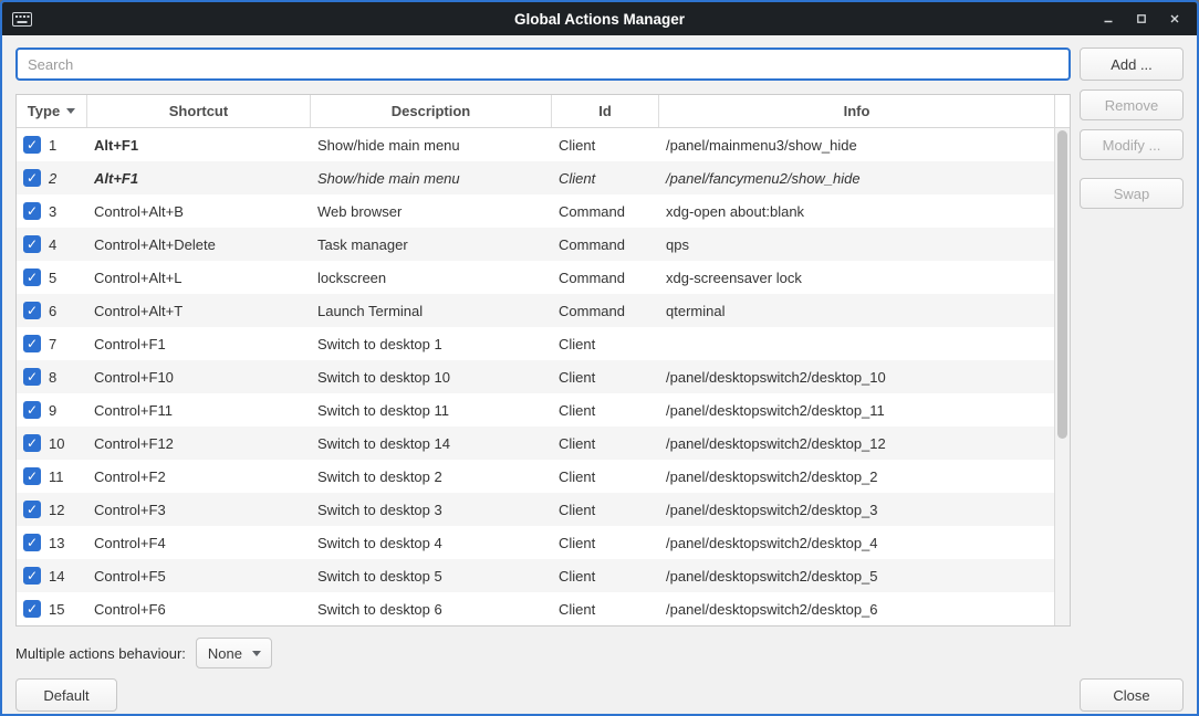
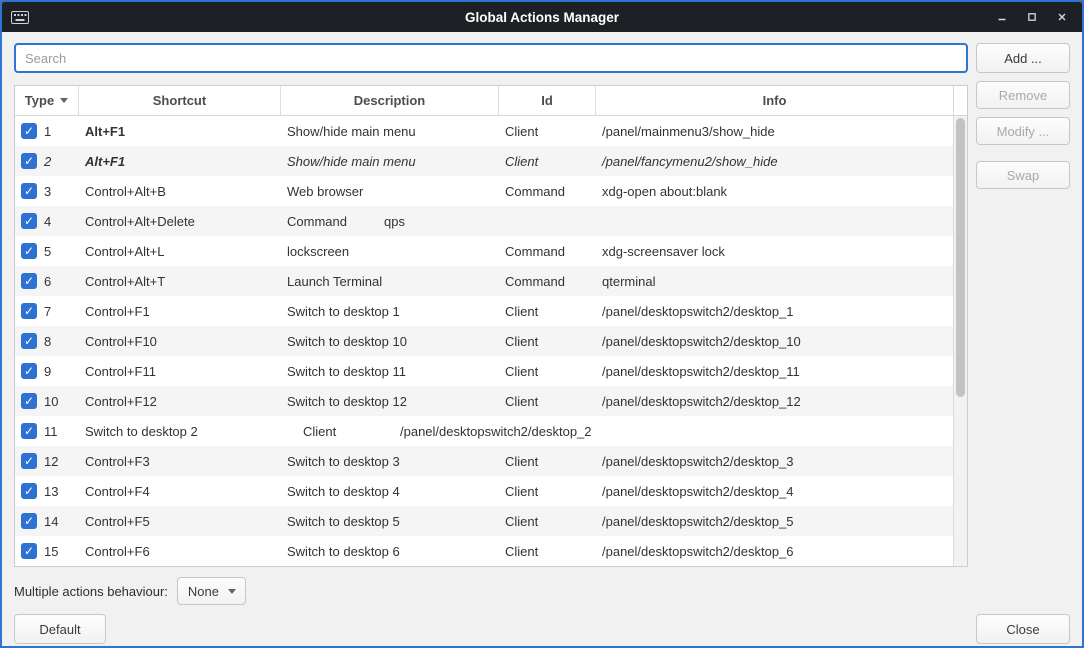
  Global Actions Manager
  Search
  Type
  Shortcut
  Description
  Id
  Info
  1
  Alt+F1
  Show/hide main menu
  Client
  /panel/mainmenu3/show_hide
  2
  Alt+F1
  Show/hide main menu
  Client
  /panel/fancymenu2/show_hide
  3
  Control+Alt+B
  Web browser
  Command
  xdg-open about:blank
  4
  Control+Alt+Delete
- Task manager
  Command
  qps
  5
  Control+Alt+L
  lockscreen
  Command
  xdg-screensaver lock
  6
  Control+Alt+T
  Launch Terminal
  Command
  qterminal
  7
  Control+F1
  Switch to desktop 1
  Client
+ /panel/desktopswitch2/desktop_1
  8
  Control+F10
  Switch to desktop 10
  Client
  /panel/desktopswitch2/desktop_10
  9
  Control+F11
  Switch to desktop 11
  Client
  /panel/desktopswitch2/desktop_11
  10
  Control+F12
- Switch to desktop 14
+ Switch to desktop 12
  Client
  /panel/desktopswitch2/desktop_12
  11
- Control+F2
  Switch to desktop 2
  Client
  /panel/desktopswitch2/desktop_2
  12
  Control+F3
  Switch to desktop 3
  Client
  /panel/desktopswitch2/desktop_3
  13
  Control+F4
  Switch to desktop 4
  Client
  /panel/desktopswitch2/desktop_4
  14
  Control+F5
  Switch to desktop 5
  Client
  /panel/desktopswitch2/desktop_5
  15
  Control+F6
  Switch to desktop 6
  Client
  /panel/desktopswitch2/desktop_6
  Add ...
  Remove
  Modify ...
  Swap
  Multiple actions behaviour:
  None
  Default
  Close
